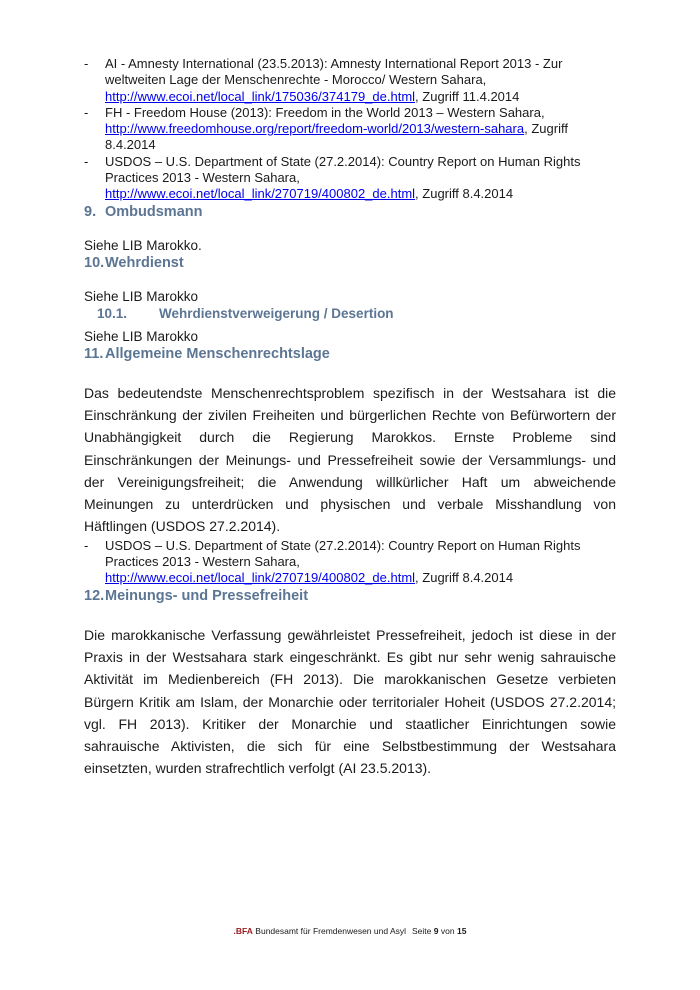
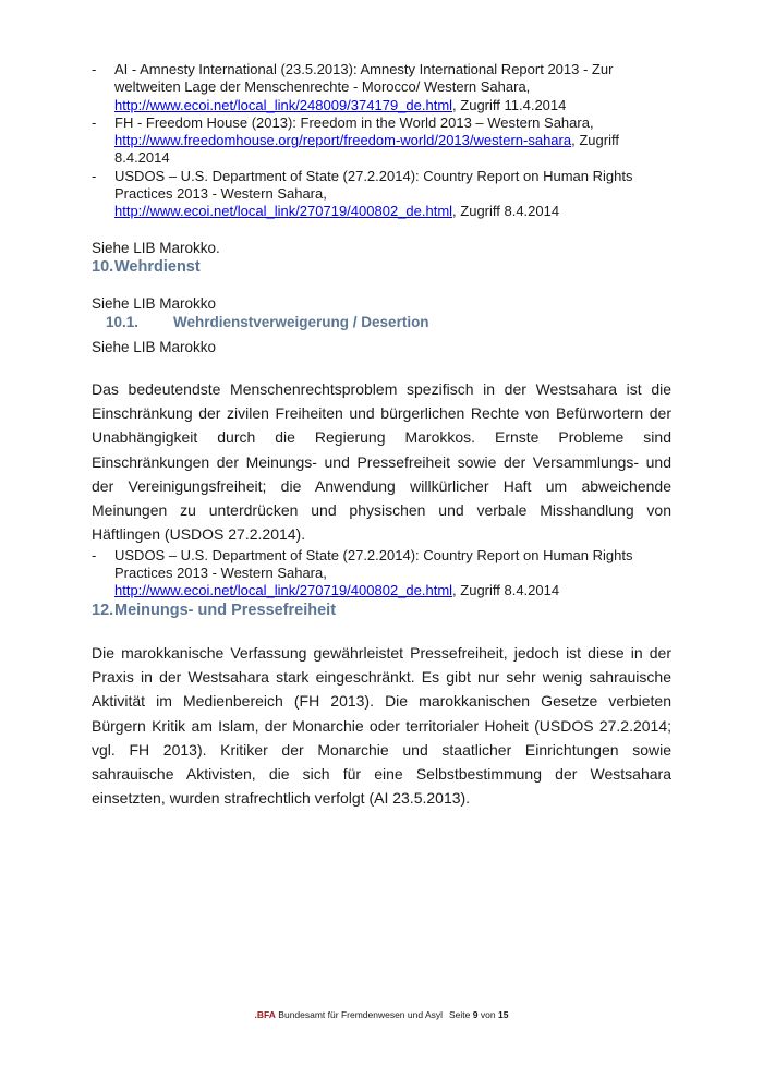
  -
- AI - Amnesty International (23.5.2013): Amnesty International Report 2013 - Zur weltweiten Lage der Menschenrechte - Morocco/ Western Sahara, http://www.ecoi.net/local_link/175036/374179_de.html, Zugriff 11.4.2014
+ AI - Amnesty International (23.5.2013): Amnesty International Report 2013 - Zur weltweiten Lage der Menschenrechte - Morocco/ Western Sahara, http://www.ecoi.net/local_link/248009/374179_de.html, Zugriff 11.4.2014
  -
  FH - Freedom House (2013): Freedom in the World 2013 – Western Sahara, http://www.freedomhouse.org/report/freedom-world/2013/western-sahara, Zugriff 8.4.2014
  -
  USDOS – U.S. Department of State (27.2.2014): Country Report on Human Rights Practices 2013 - Western Sahara, http://www.ecoi.net/local_link/270719/400802_de.html, Zugriff 8.4.2014
- 9. Ombudsmann
  Siehe LIB Marokko.
  10.Wehrdienst
  Siehe LIB Marokko
  10.1. Wehrdienstverweigerung / Desertion
  Siehe LIB Marokko
- 11.Allgemeine Menschenrechtslage
  Das bedeutendste Menschenrechtsproblem spezifisch in der Westsahara ist die Einschränkung der zivilen Freiheiten und bürgerlichen Rechte von Befürwortern der Unabhängigkeit durch die Regierung Marokkos. Ernste Probleme sind Einschränkungen der Meinungs- und Pressefreiheit sowie der Versammlungs- und der Vereinigungsfreiheit; die Anwendung willkürlicher Haft um abweichende Meinungen zu unterdrücken und physischen und verbale Misshandlung von Häftlingen (USDOS 27.2.2014).
  -
  USDOS – U.S. Department of State (27.2.2014): Country Report on Human Rights Practices 2013 - Western Sahara, http://www.ecoi.net/local_link/270719/400802_de.html, Zugriff 8.4.2014
  12.Meinungs- und Pressefreiheit
  Die marokkanische Verfassung gewährleistet Pressefreiheit, jedoch ist diese in der Praxis in der Westsahara stark eingeschränkt. Es gibt nur sehr wenig sahrauische Aktivität im Medienbereich (FH 2013). Die marokkanischen Gesetze verbieten Bürgern Kritik am Islam, der Monarchie oder territorialer Hoheit (USDOS 27.2.2014; vgl. FH 2013). Kritiker der Monarchie und staatlicher Einrichtungen sowie sahrauische Aktivisten, die sich für eine Selbstbestimmung der Westsahara einsetzten, wurden strafrechtlich verfolgt (AI 23.5.2013).
  .BFA Bundesamt für Fremdenwesen und Asyl Seite 9 von 15
